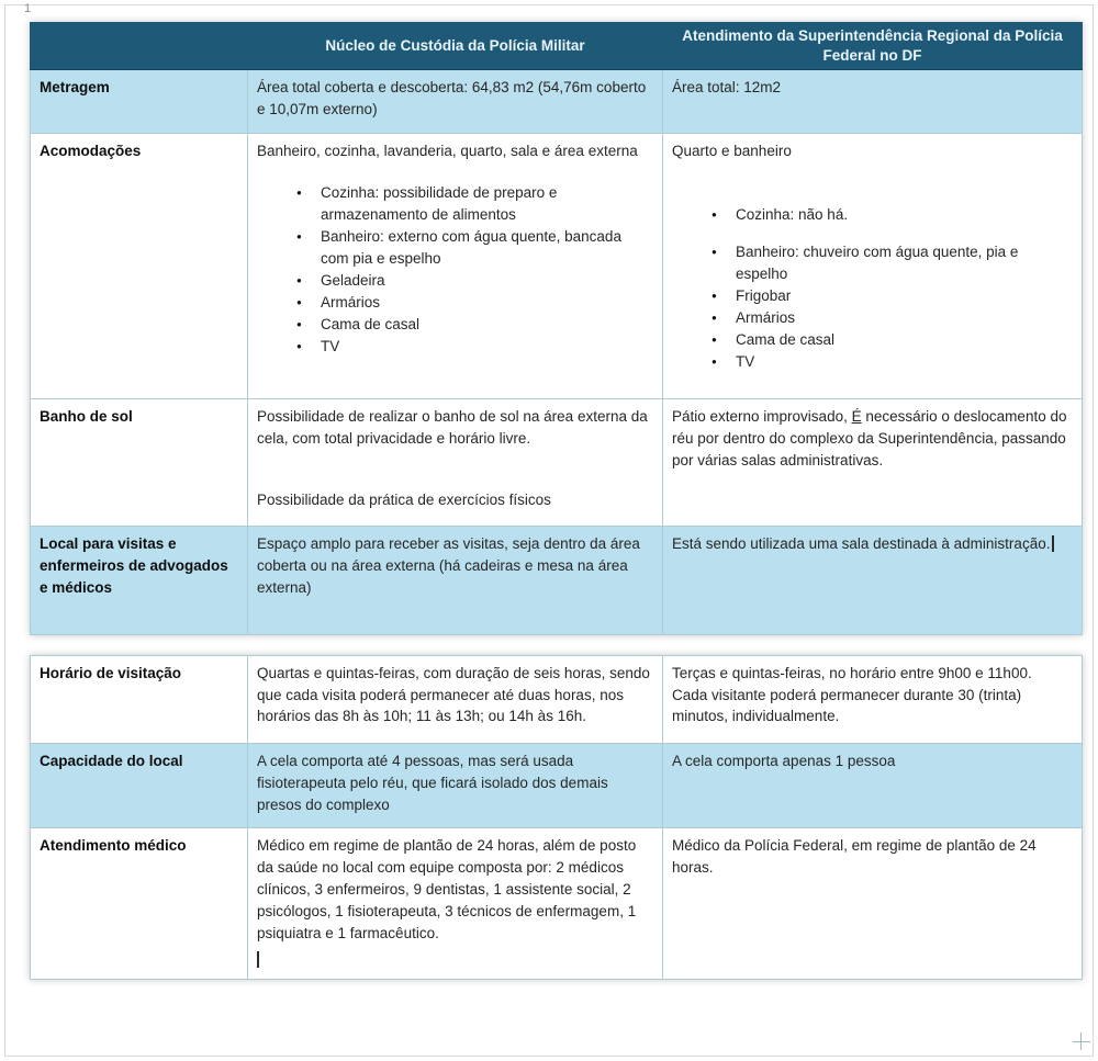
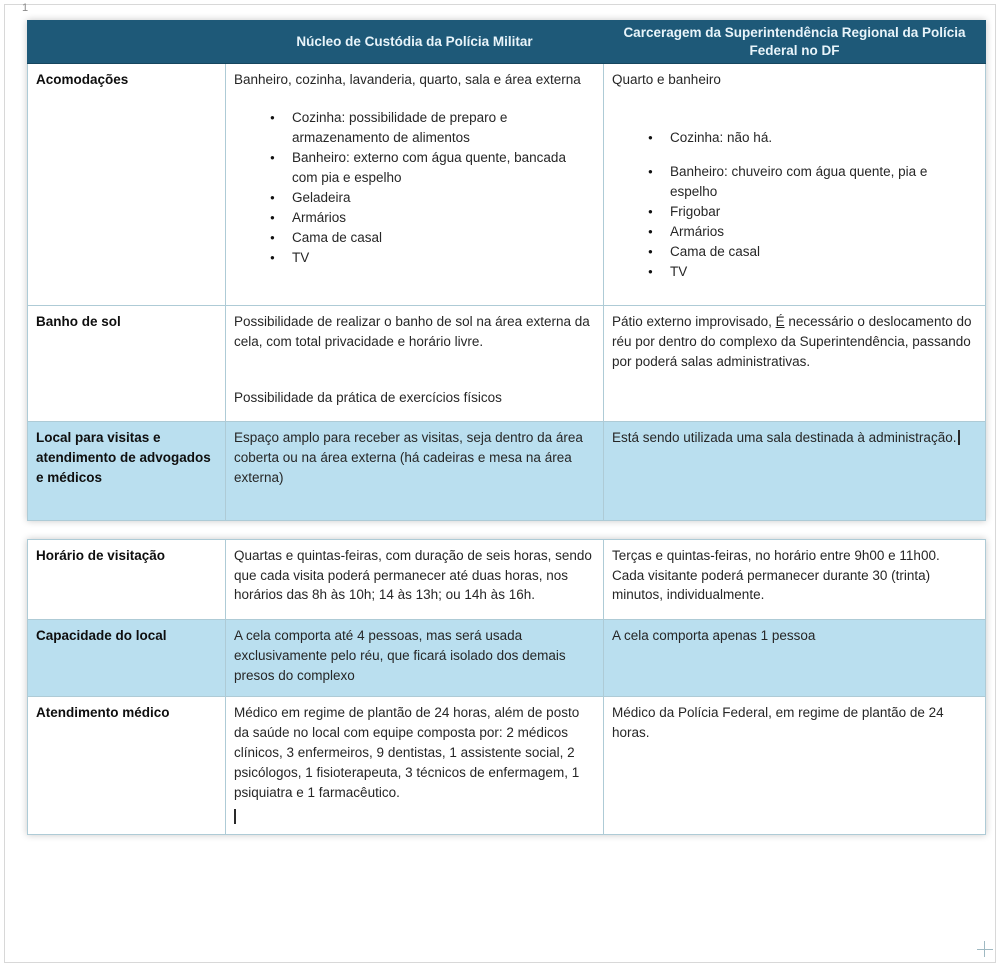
  1
- 	Núcleo de Custódia da Polícia Militar	Atendimento da Superintendência Regional da Polícia Federal no DF
+ 	Núcleo de Custódia da Polícia Militar	Carceragem da Superintendência Regional da Polícia Federal no DF
- Metragem	Área total coberta e descoberta: 64,83 m2 (54,76m coberto e 10,07m externo)	Área total: 12m2
  Acomodações	Banheiro, cozinha, lavanderia, quarto, sala e área externa Cozinha: possibilidade de preparo e armazenamento de alimentos Banheiro: externo com água quente, bancada com pia e espelho Geladeira Armários Cama de casal TV	Quarto e banheiro Cozinha: não há. Banheiro: chuveiro com água quente, pia e espelho Frigobar Armários Cama de casal TV
- Banho de sol	Possibilidade de realizar o banho de sol na área externa da cela, com total privacidade e horário livre. Possibilidade da prática de exercícios físicos	Pátio externo improvisado, É necessário o deslocamento do réu por dentro do complexo da Superintendência, passando por várias salas administrativas.
+ Banho de sol	Possibilidade de realizar o banho de sol na área externa da cela, com total privacidade e horário livre. Possibilidade da prática de exercícios físicos	Pátio externo improvisado, É necessário o deslocamento do réu por dentro do complexo da Superintendência, passando por poderá salas administrativas.
- Local para visitas e enfermeiros de advogados e médicos	Espaço amplo para receber as visitas, seja dentro da área coberta ou na área externa (há cadeiras e mesa na área externa)	Está sendo utilizada uma sala destinada à administração.
+ Local para visitas e atendimento de advogados e médicos	Espaço amplo para receber as visitas, seja dentro da área coberta ou na área externa (há cadeiras e mesa na área externa)	Está sendo utilizada uma sala destinada à administração.
- Horário de visitação	Quartas e quintas-feiras, com duração de seis horas, sendo que cada visita poderá permanecer até duas horas, nos horários das 8h às 10h; 11 às 13h; ou 14h às 16h.	Terças e quintas-feiras, no horário entre 9h00 e 11h00. Cada visitante poderá permanecer durante 30 (trinta) minutos, individualmente.
+ Horário de visitação	Quartas e quintas-feiras, com duração de seis horas, sendo que cada visita poderá permanecer até duas horas, nos horários das 8h às 10h; 14 às 13h; ou 14h às 16h.	Terças e quintas-feiras, no horário entre 9h00 e 11h00. Cada visitante poderá permanecer durante 30 (trinta) minutos, individualmente.
- Capacidade do local	A cela comporta até 4 pessoas, mas será usada fisioterapeuta pelo réu, que ficará isolado dos demais presos do complexo	A cela comporta apenas 1 pessoa
+ Capacidade do local	A cela comporta até 4 pessoas, mas será usada exclusivamente pelo réu, que ficará isolado dos demais presos do complexo	A cela comporta apenas 1 pessoa
  Atendimento médico	Médico em regime de plantão de 24 horas, além de posto da saúde no local com equipe composta por: 2 médicos clínicos, 3 enfermeiros, 9 dentistas, 1 assistente social, 2 psicólogos, 1 fisioterapeuta, 3 técnicos de enfermagem, 1 psiquiatra e 1 farmacêutico.	Médico da Polícia Federal, em regime de plantão de 24 horas.
